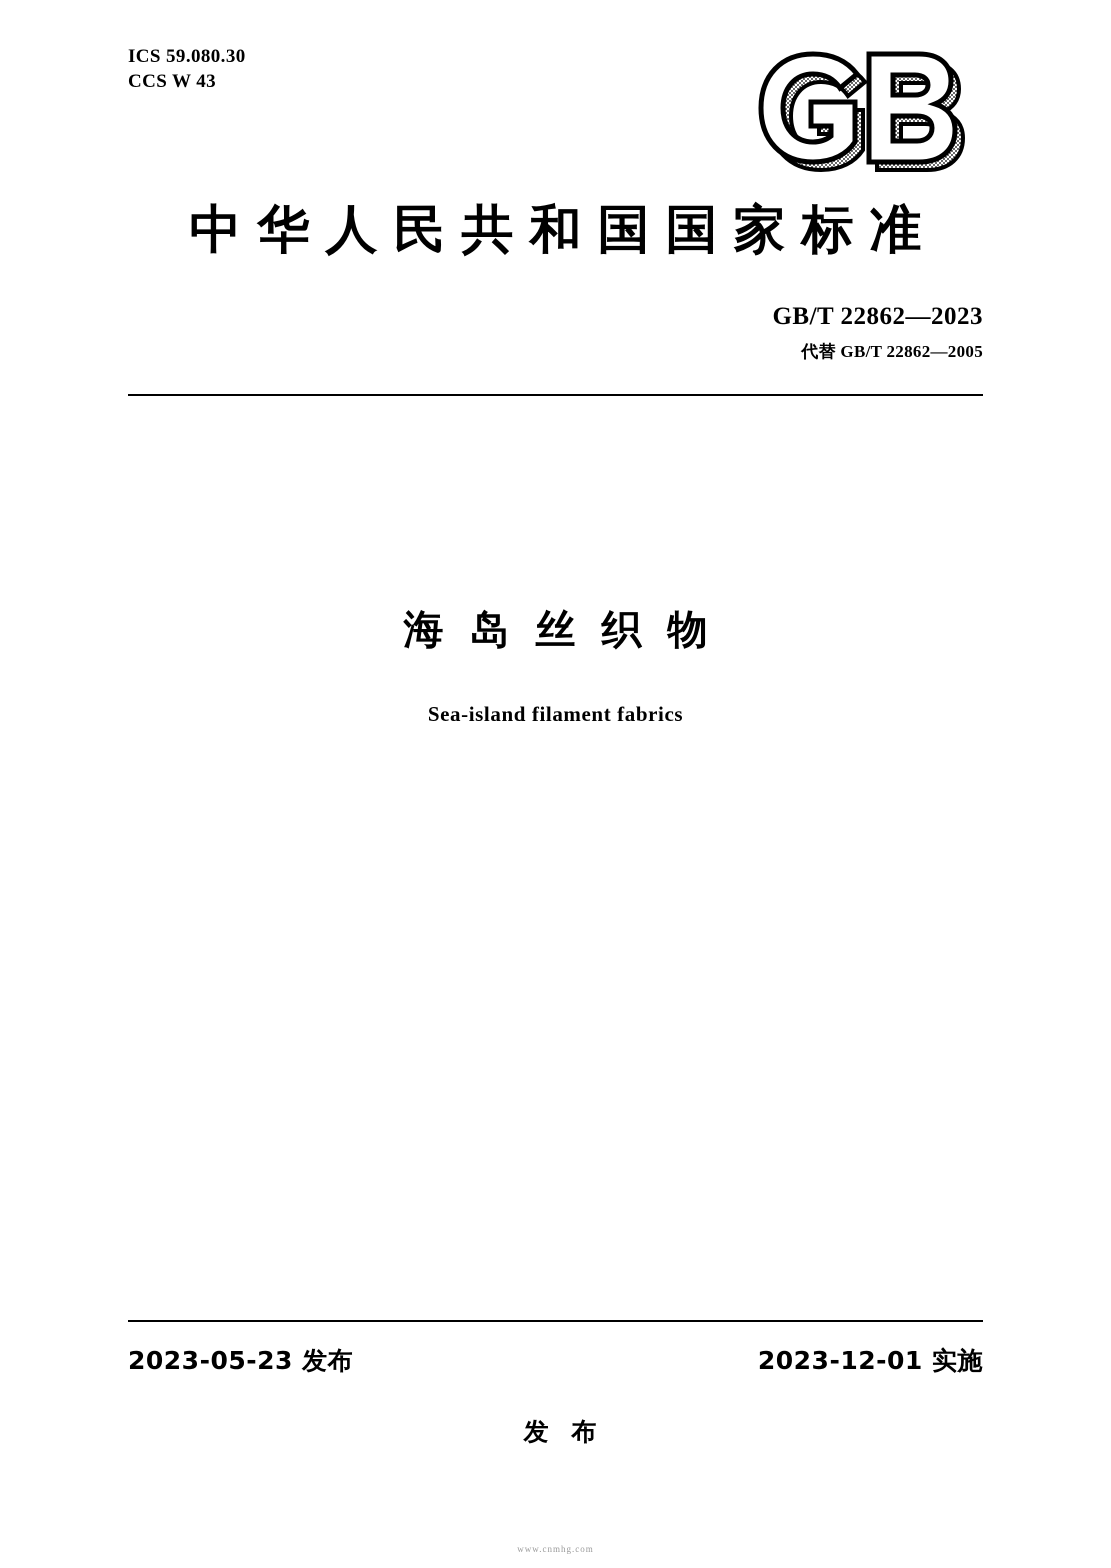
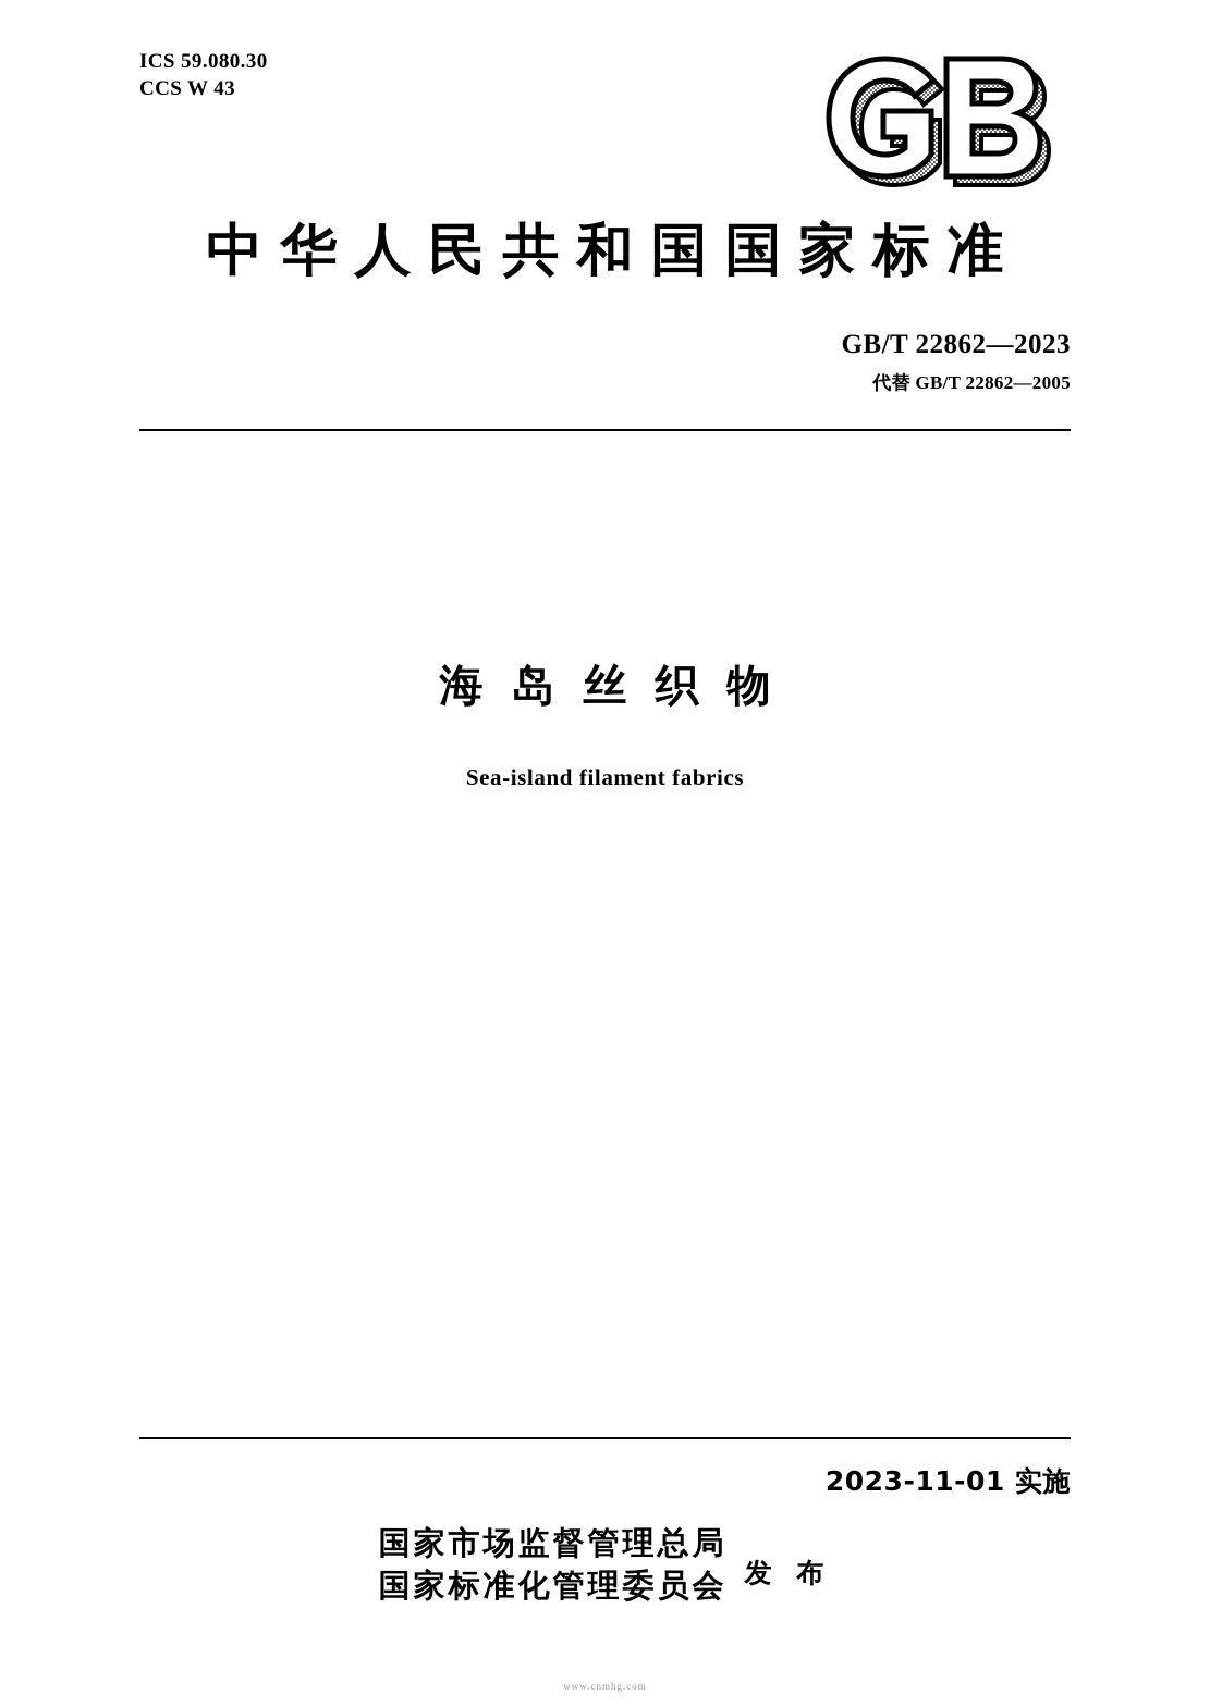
  ICS 59.080.30
  CCS W 43
  中华人民共和国国家标准
  GB/T 22862—2023
  代替 GB/T 22862—2005
  海岛丝织物
  Sea-island filament fabrics
- 2023-05-23 发布
- 2023-12-01 实施
+ 2023-11-01 实施
+ 国家市场监督管理总局
+ 国家标准化管理委员会
  发 布
  www.cnmhg.com
